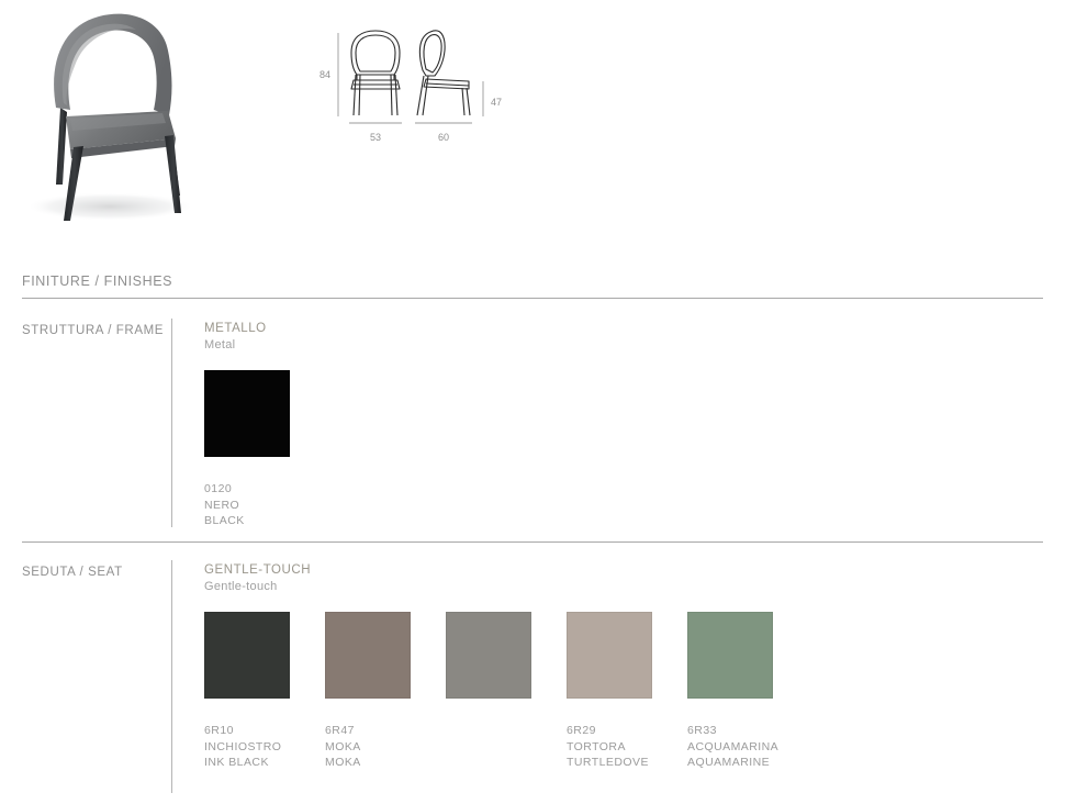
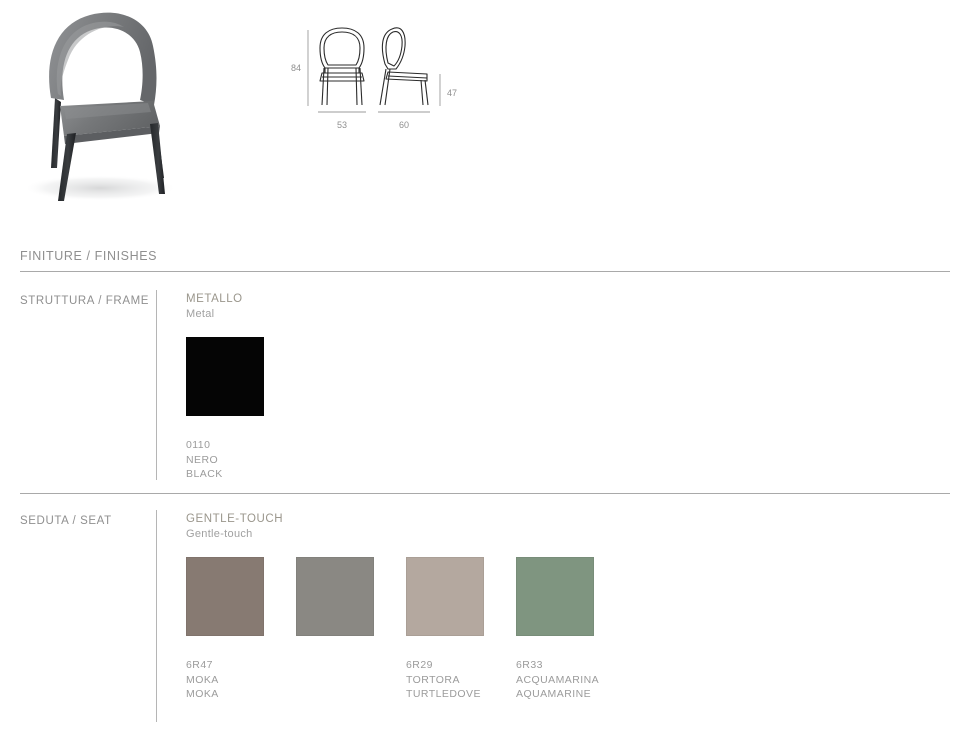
  84
  47
  53
  60
  FINITURE / FINISHES
  STRUTTURA / FRAME
  METALLO
  Metal
- 0120
+ 0110
  NERO
  BLACK
  SEDUTA / SEAT
  GENTLE-TOUCH
  Gentle-touch
- 6R10
- INCHIOSTRO
- INK BLACK
  6R47
  MOKA
  MOKA
  6R29
  TORTORA
  TURTLEDOVE
  6R33
  ACQUAMARINA
  AQUAMARINE
